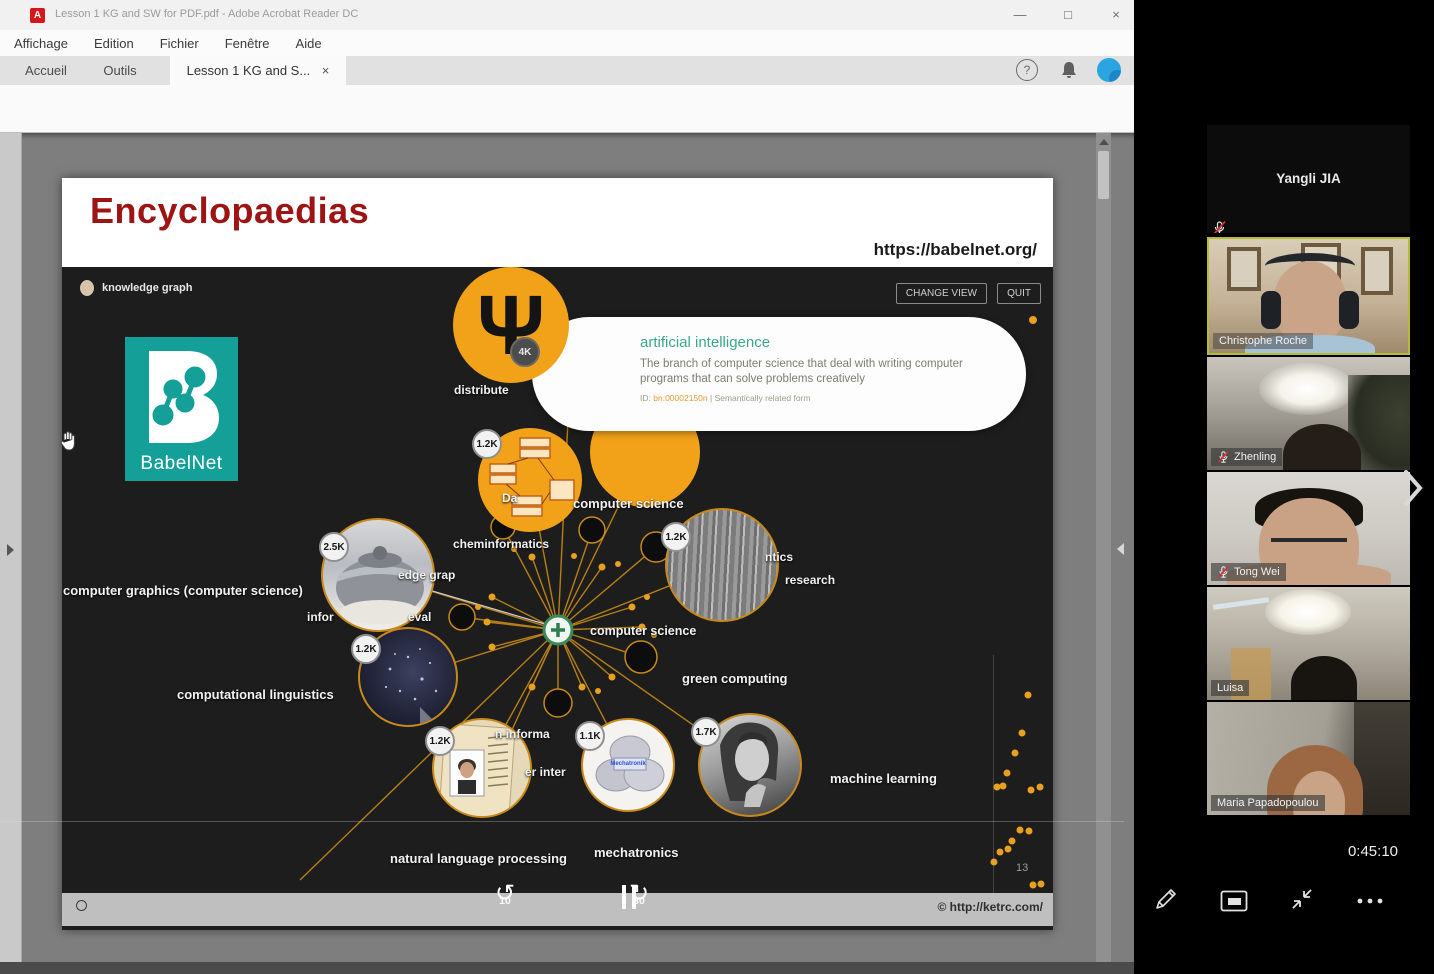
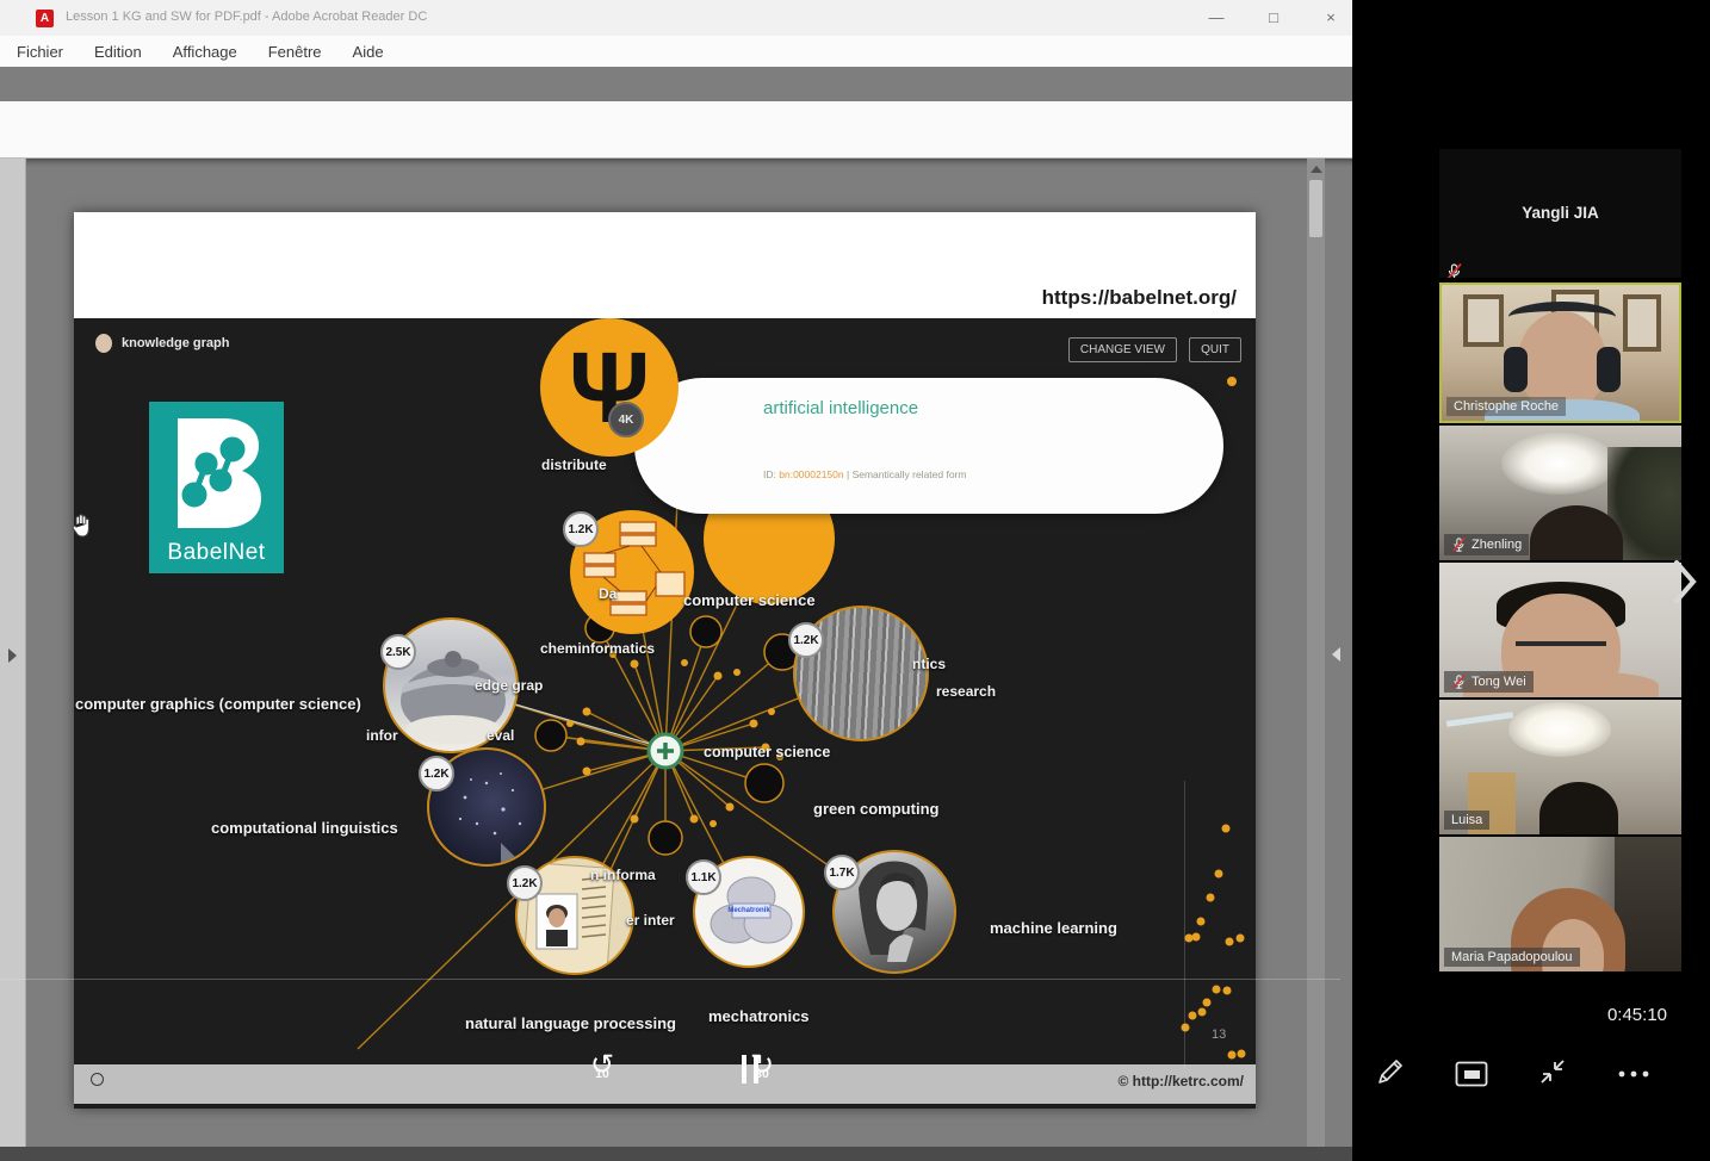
  A
  Lesson 1 KG and SW for PDF.pdf - Adobe Acrobat Reader DC
  —
  □
  ×
- Affichage
+ Fichier
  Edition
- Fichier
+ Affichage
  Fenêtre
  Aide
- Accueil
- Outils
- Lesson 1 KG and S... ×
- ?
- Encyclopaedias
  https://babelnet.org/
  knowledge graph
  CHANGE VIEW
  QUIT
  BabelNet
  Ψ
  4K
  1.2K
  2.5K
  1.2K
  1.2K
  1.2K
  1.1K
  1.7K
  artificial intelligence
- The branch of computer science that deal with writing computer programs that can solve problems creatively
  ID: bn:00002150n | Semantically related form
  distribute
  Da
  computer science
  cheminformatics
  ntics
  research
  edge grap
  computer graphics (computer science)
  infor
  eval
  computer science
  green computing
  computational linguistics
  n informa
  er inter
  machine learning
  natural language processing
  mechatronics
  13
  ↺
  10
  ↻
  30
  © http://ketrc.com/
  Yangli JIA
  Christophe Roche
  Zhenling
  Tong Wei
  Luisa
  Maria Papadopoulou
  0:45:10
